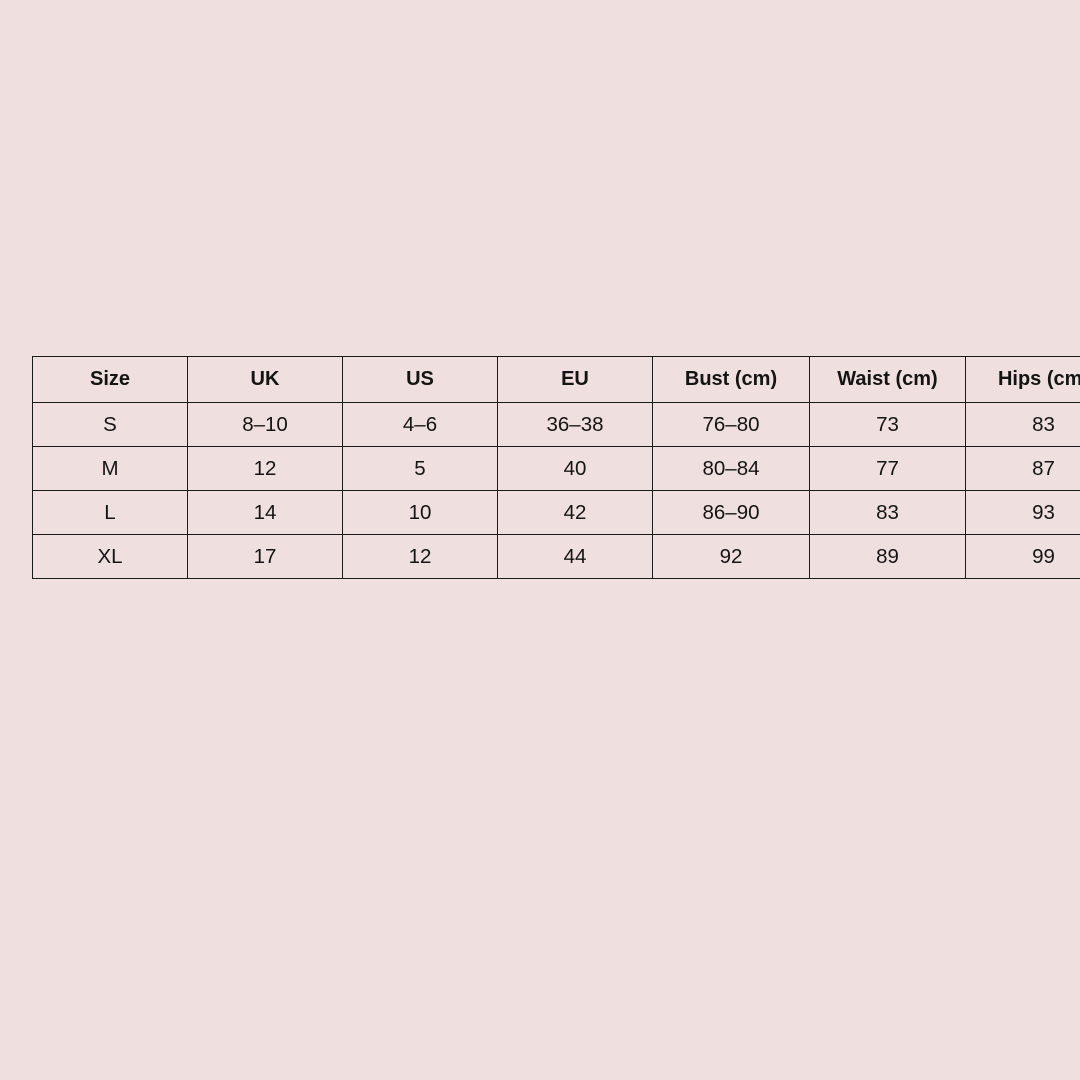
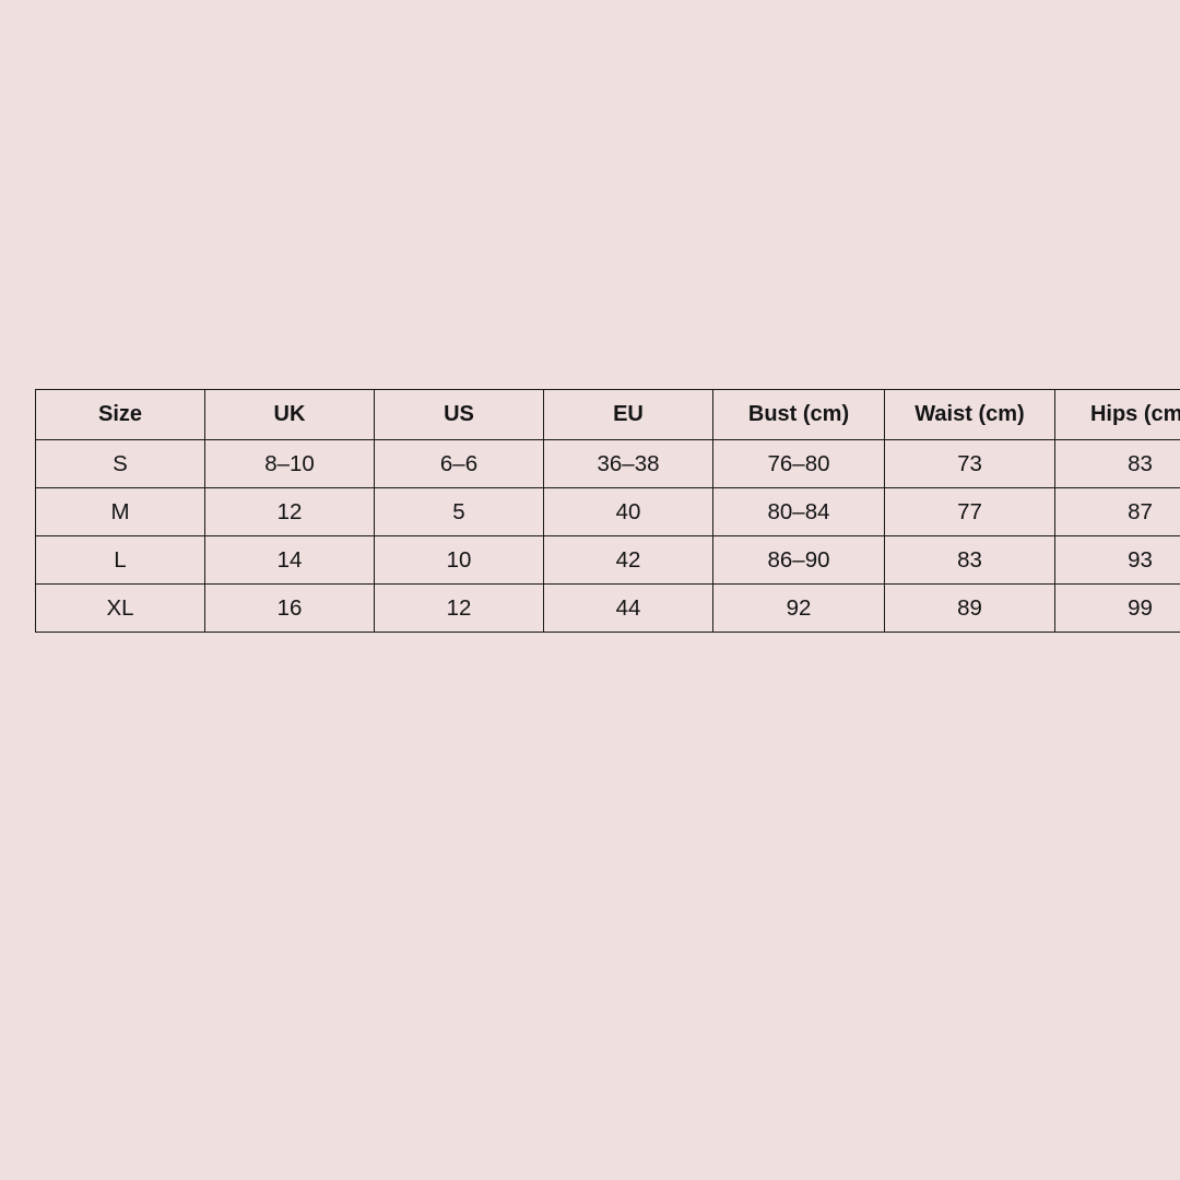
  Size	UK	US	EU	Bust (cm)	Waist (cm)	Hips (cm
- S	8–10	4–6	36–38	76–80	73	83
+ S	8–10	6–6	36–38	76–80	73	83
  M	12	5	40	80–84	77	87
  L	14	10	42	86–90	83	93
- XL	17	12	44	92	89	99
+ XL	16	12	44	92	89	99
